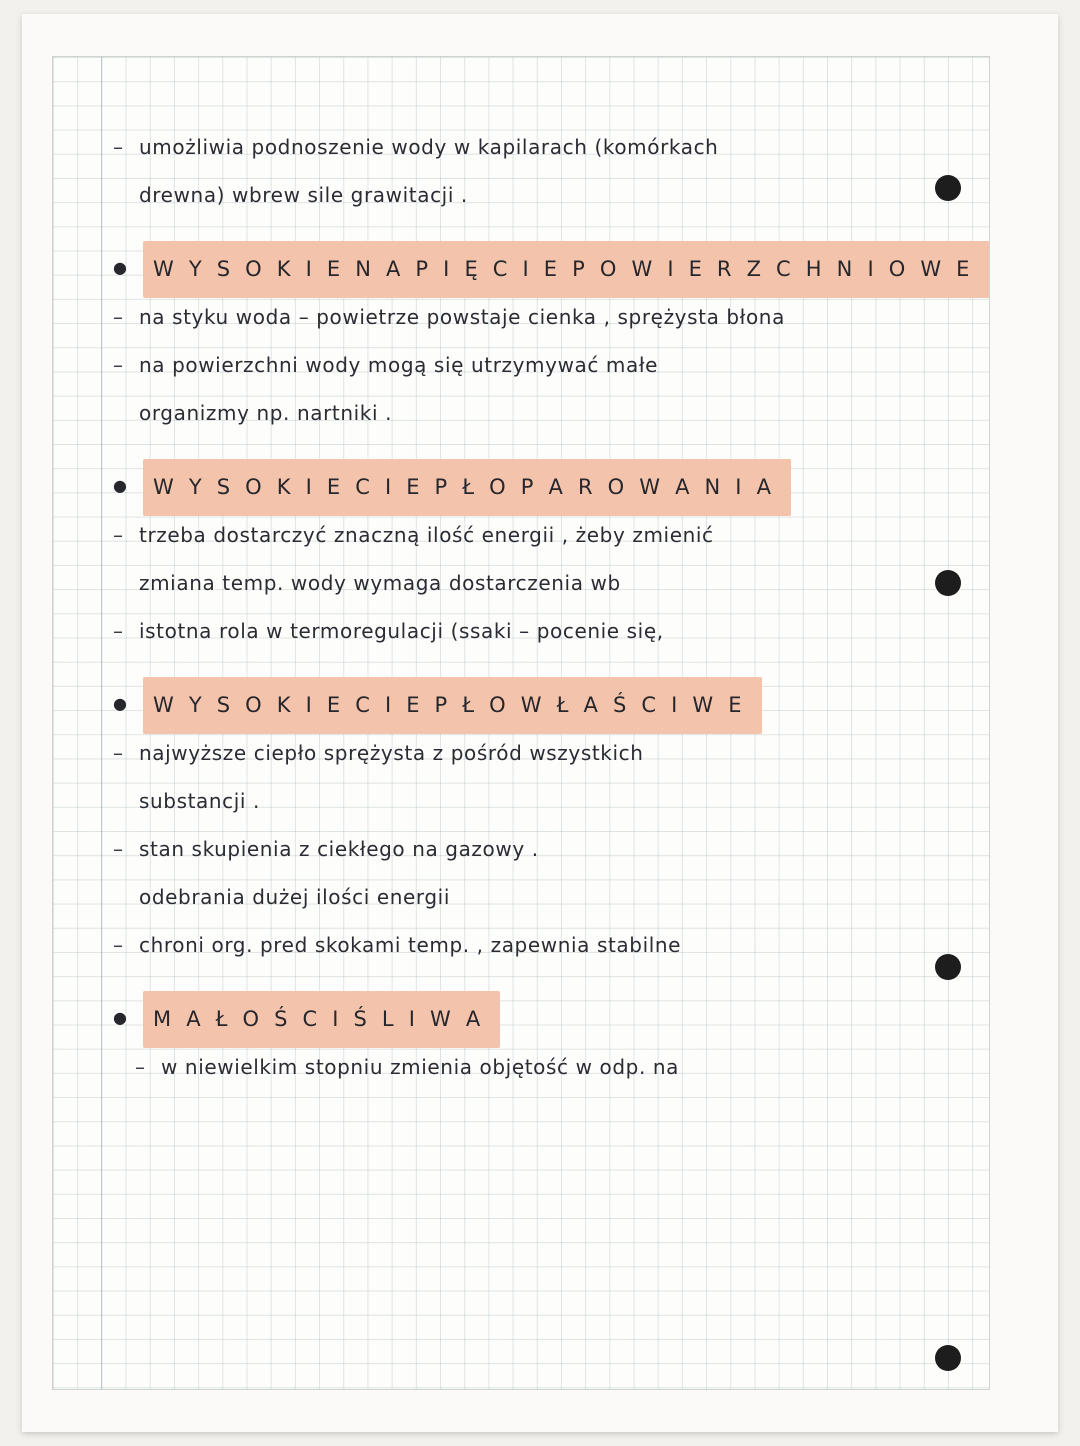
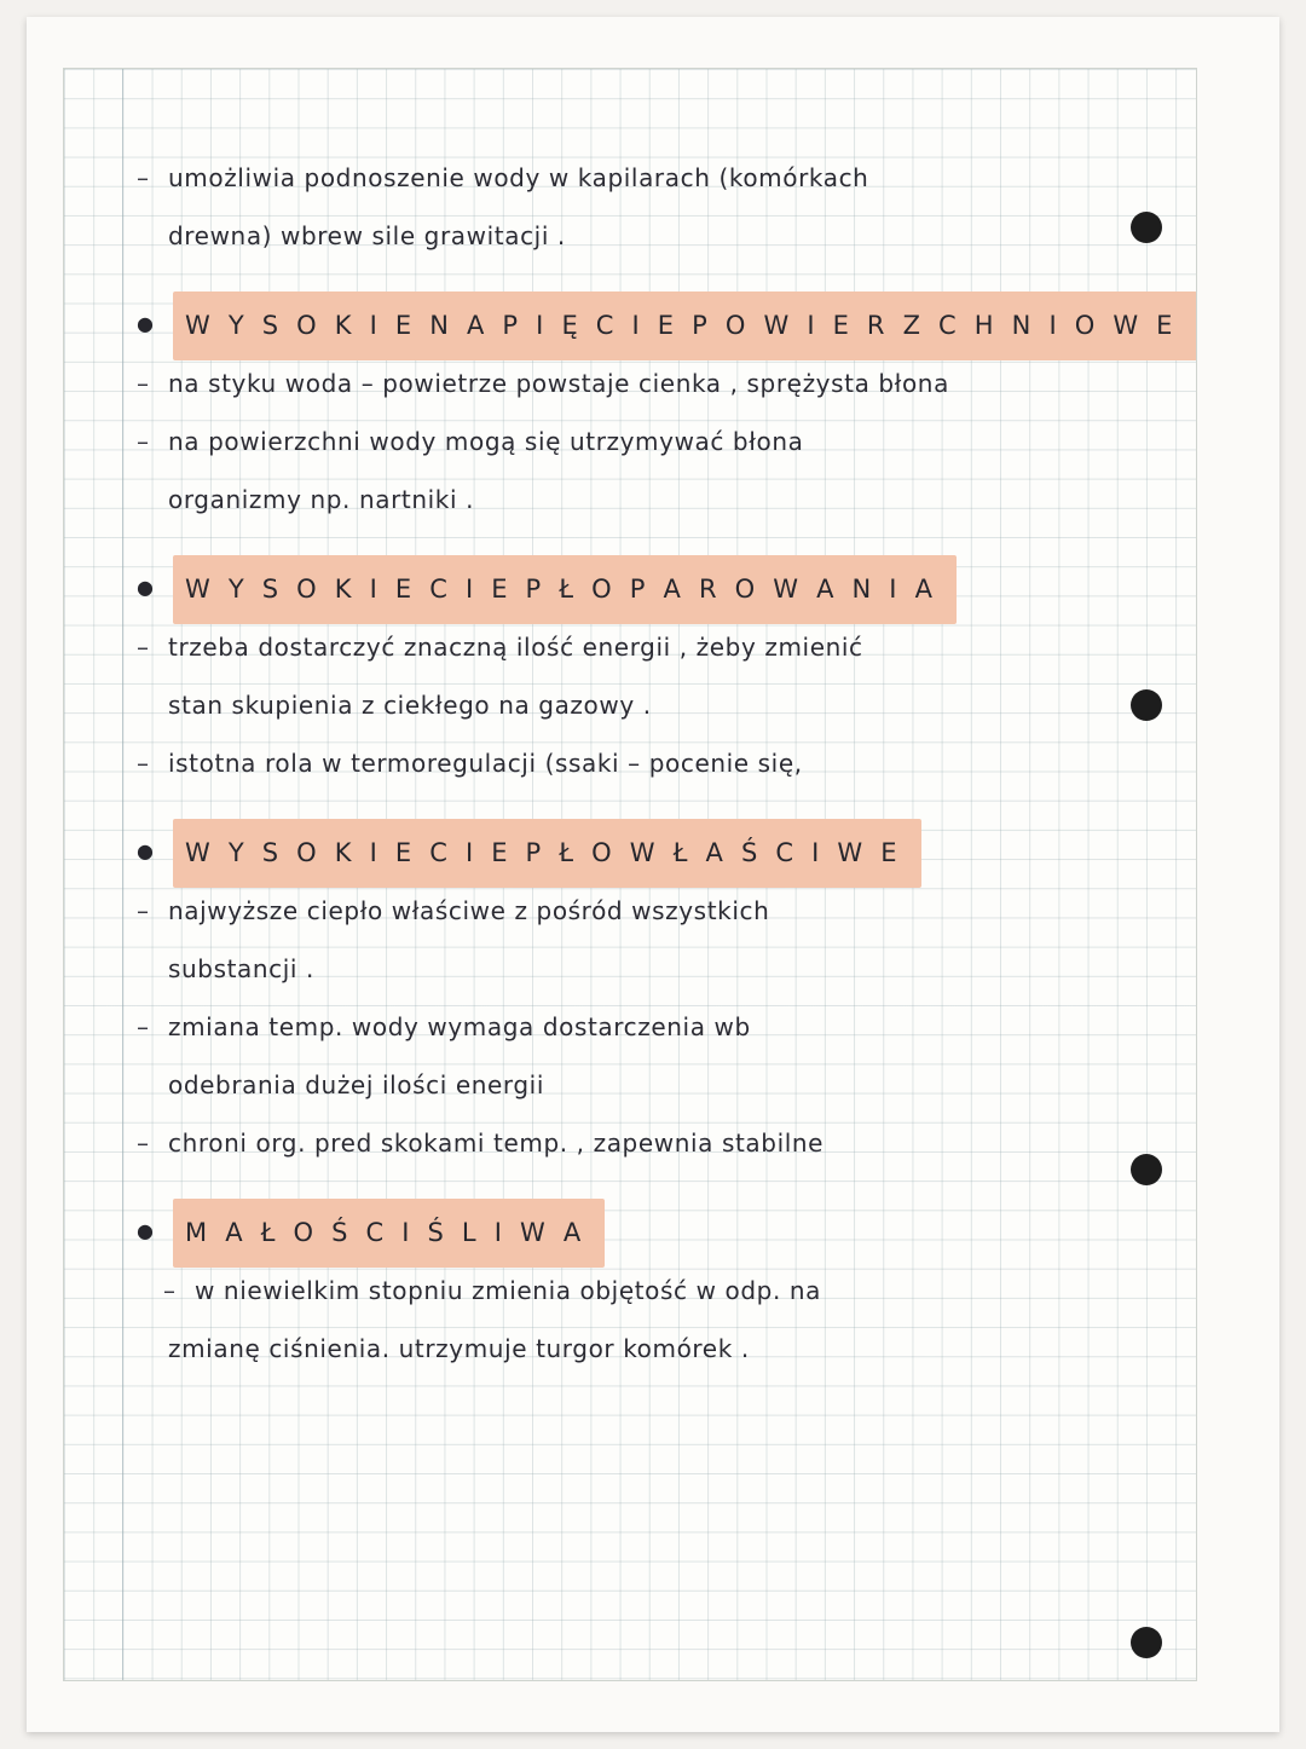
  – umożliwia podnoszenie wody w kapilarach (komórkach
  drewna) wbrew sile grawitacji .
  ● W Y S O K I E N A P I Ę C I E P O W I E R Z C H N I O W E
  – na styku woda – powietrze powstaje cienka , sprężysta błona
- – na powierzchni wody mogą się utrzymywać małe
+ – na powierzchni wody mogą się utrzymywać błona
  organizmy np. nartniki .
  ● W Y S O K I E C I E P Ł O P A R O W A N I A
  – trzeba dostarczyć znaczną ilość energii , żeby zmienić
- zmiana temp. wody wymaga dostarczenia wb
+ stan skupienia z ciekłego na gazowy .
  – istotna rola w termoregulacji (ssaki – pocenie się,
  ● W Y S O K I E C I E P Ł O W Ł A Ś C I W E
- – najwyższe ciepło sprężysta z pośród wszystkich
+ – najwyższe ciepło właściwe z pośród wszystkich
  substancji .
- – stan skupienia z ciekłego na gazowy .
+ – zmiana temp. wody wymaga dostarczenia wb
  odebrania dużej ilości energii
  – chroni org. pred skokami temp. , zapewnia stabilne
  ● M A Ł O Ś C I Ś L I W A
  – w niewielkim stopniu zmienia objętość w odp. na
+ zmianę ciśnienia. utrzymuje turgor komórek .
